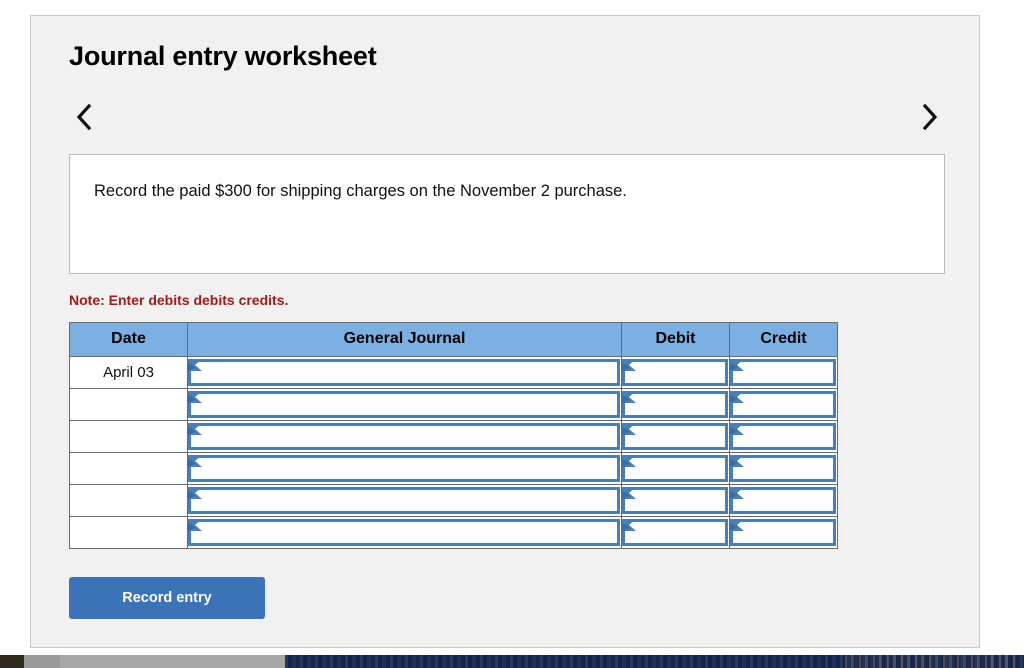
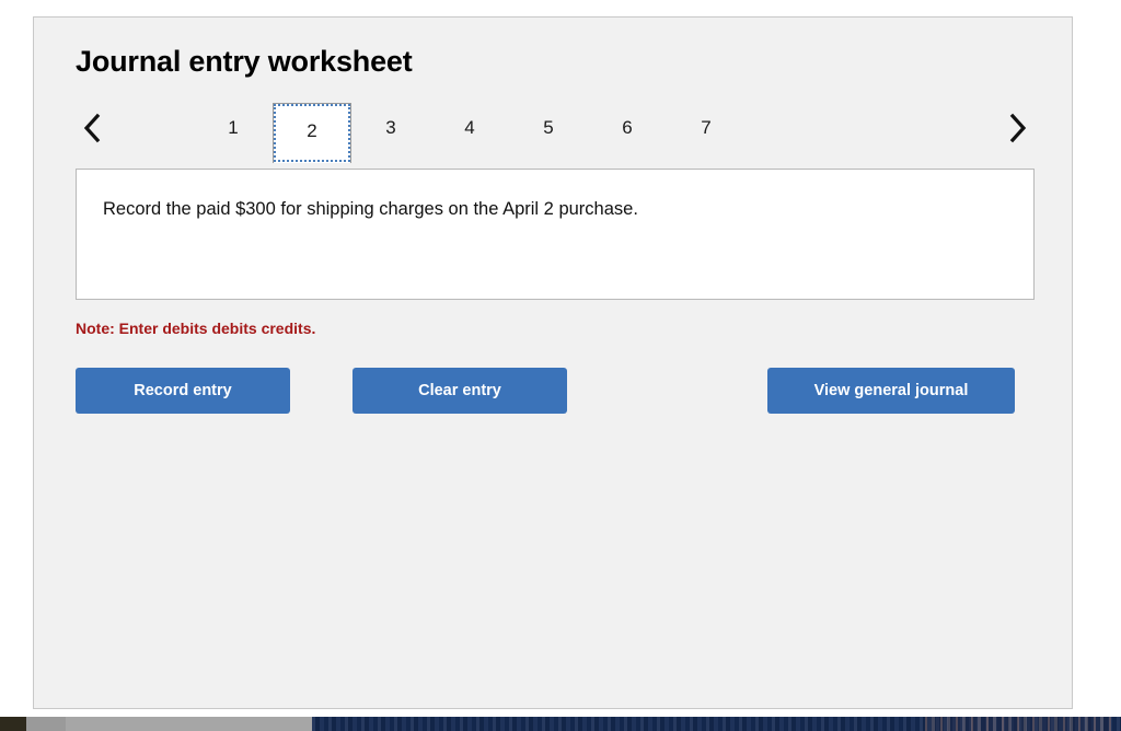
  Journal entry worksheet
+ 1
+ 2
+ 3
+ 4
+ 5
+ 6
+ 7
- Record the paid $300 for shipping charges on the November 2 purchase.
+ Record the paid $300 for shipping charges on the April 2 purchase.
  Note: Enter debits debits credits.
- Date	General Journal	Debit	Credit
- April 03
  Record entry
+ Clear entry
+ View general journal
